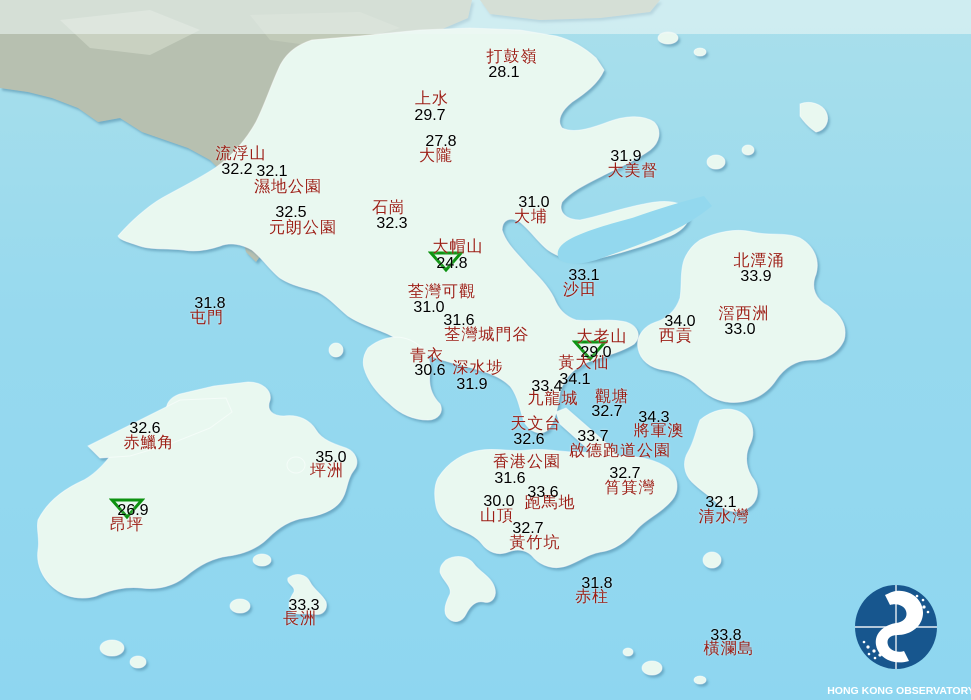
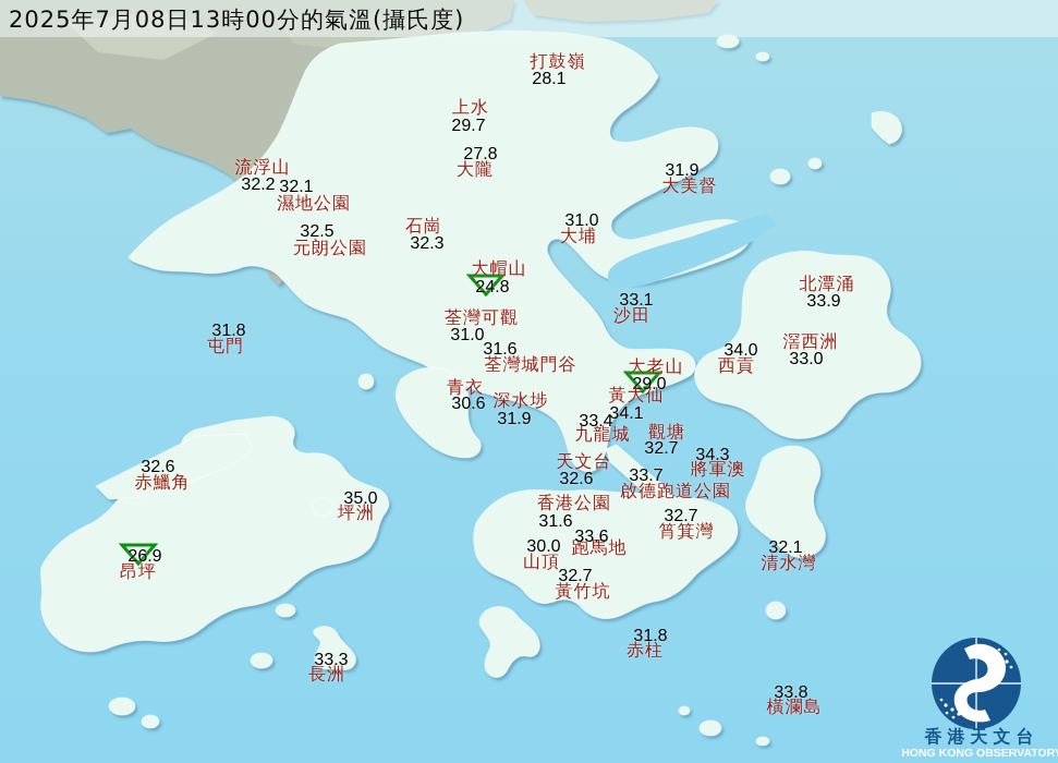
  打鼓嶺
  28.1
  上水
  29.7
  大隴
  27.8
  流浮山
  32.2
  濕地公園
  32.1
  元朗公園
  32.5
  石崗
  32.3
  大埔
  31.0
  大美督
  31.9
  大帽山
  24.8
  荃灣可觀
  31.0
  沙田
  33.1
  北潭涌
  33.9
  滘西洲
  33.0
  西貢
  34.0
  屯門
  31.8
  荃灣城門谷
  31.6
  青衣
  30.6
  深水埗
  31.9
  大老山
  29.0
  黃大仙
  34.1
  九龍城
  33.4
  觀塘
  32.7
  將軍澳
  34.3
  天文台
  32.6
  啟德跑道公園
  33.7
  香港公園
  31.6
  筲箕灣
  32.7
  跑馬地
  33.6
  山頂
  30.0
  黃竹坑
  32.7
  清水灣
  32.1
  赤鱲角
  32.6
  坪洲
  35.0
  昂坪
  26.9
  長洲
  33.3
  赤柱
  31.8
  橫瀾島
  33.8
+ 2025年7月08日13時00分的氣溫(攝氏度)
+ 香港天文台
  HONG KONG OBSERVATOR
